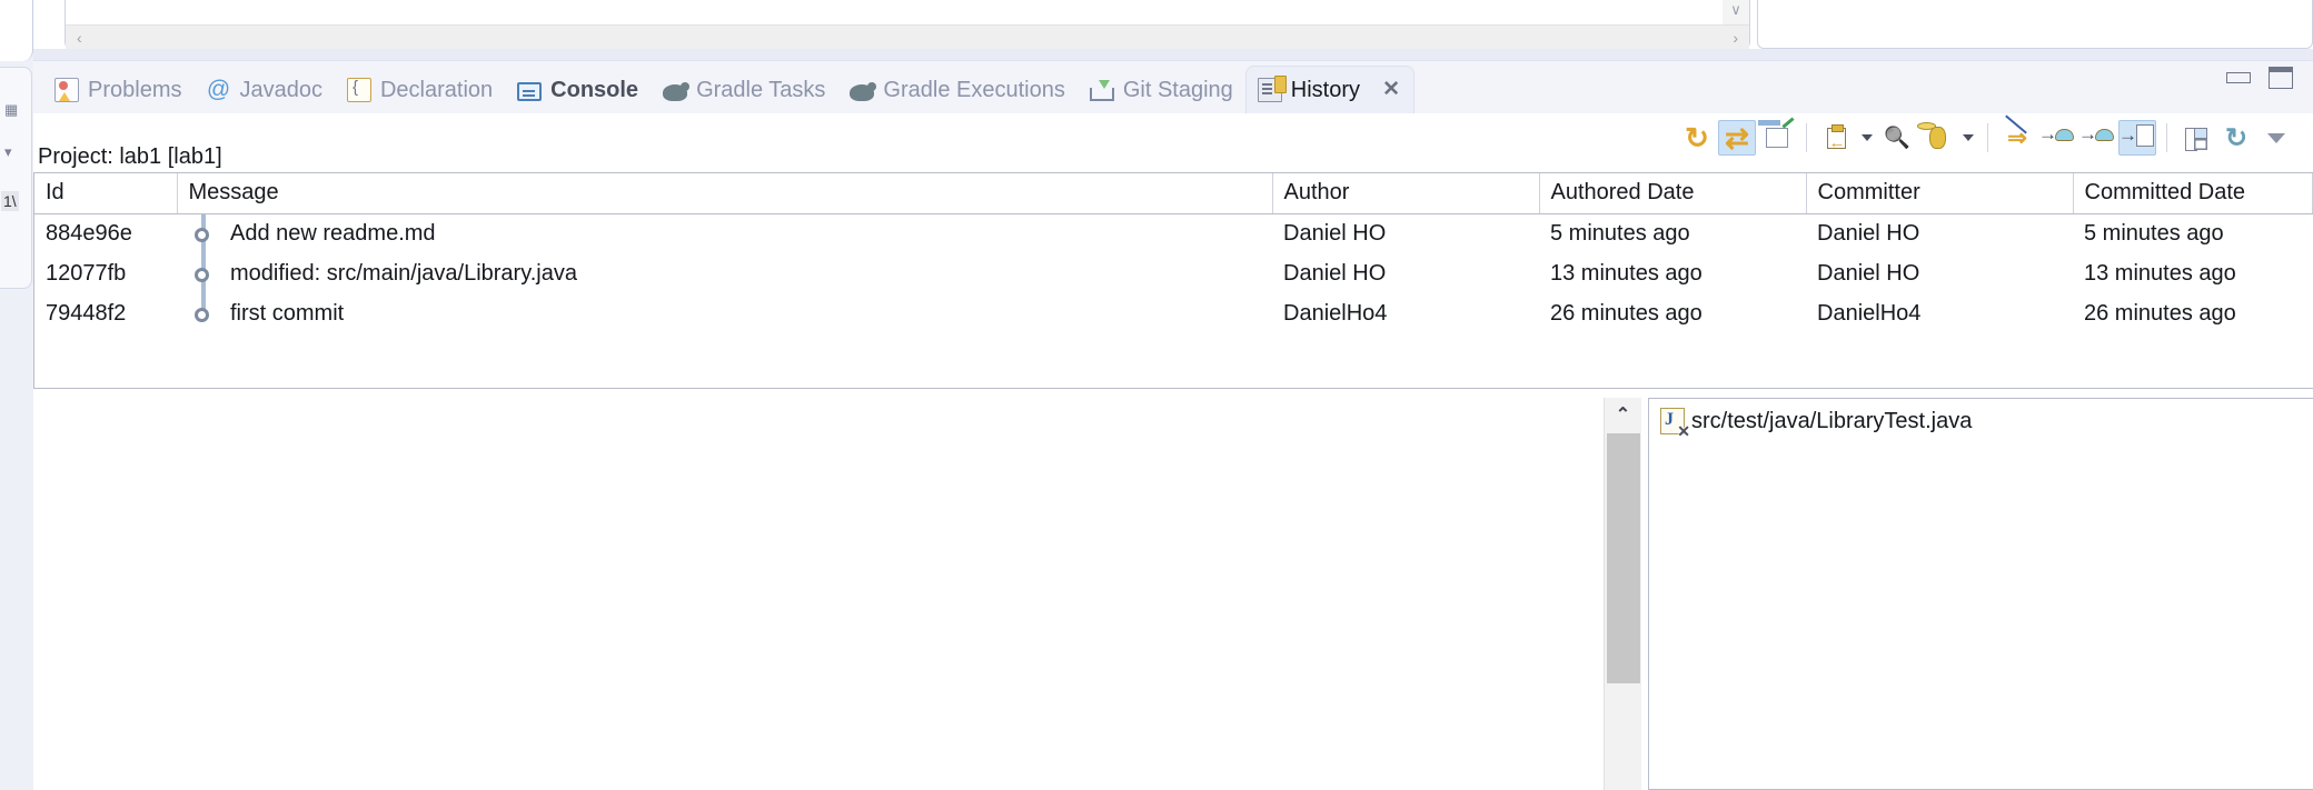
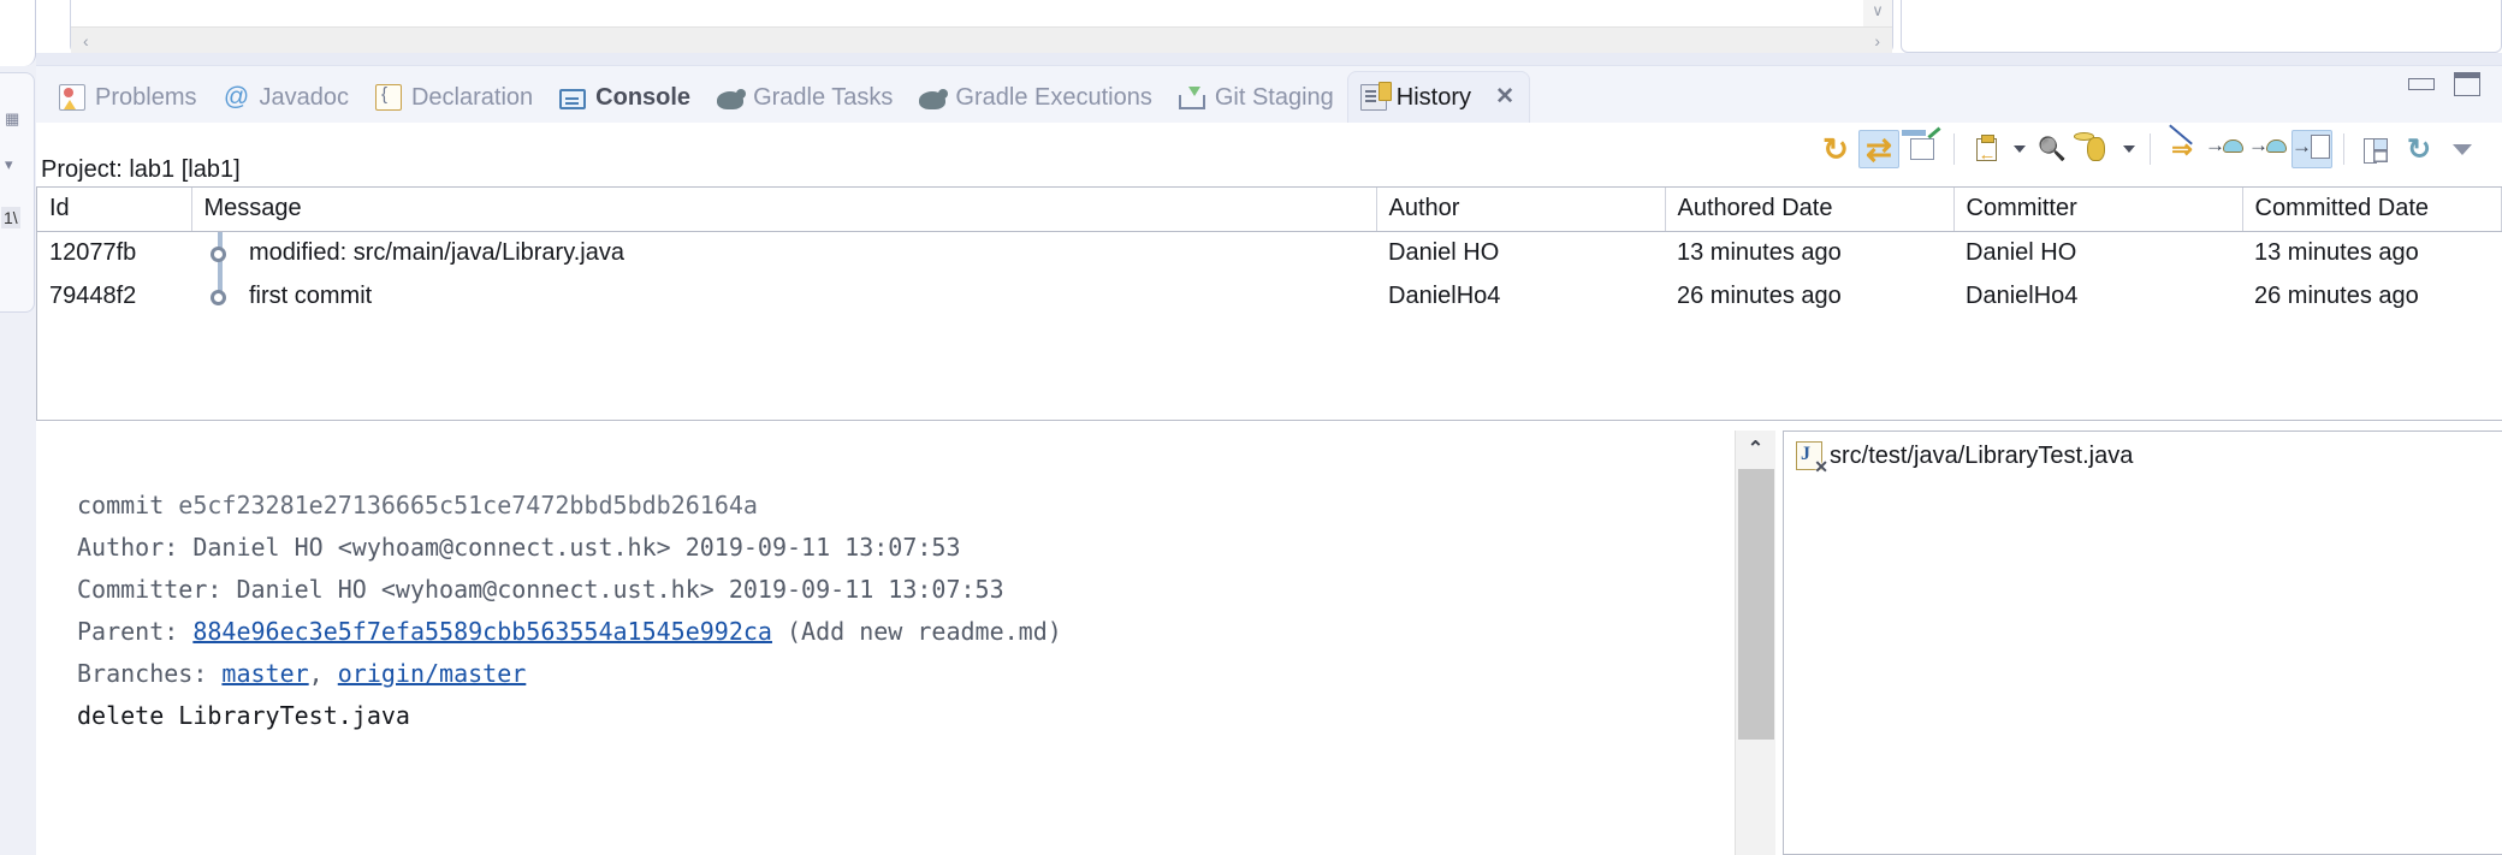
  ▦
  ▾
  1\
  ∨
  ‹
  ›
  Problems
  @
  Javadoc
  Declaration
  Console
  Gradle Tasks
  Gradle Executions
  Git Staging
  History
  ✕
  Project: lab1 [lab1]
  Id	Message	Author	Authored Date	Committer	Committed Date
- 884e96e	Add new readme.md	Daniel HO	5 minutes ago	Daniel HO	5 minutes ago
  12077fb	modified: src/main/java/Library.java	Daniel HO	13 minutes ago	Daniel HO	13 minutes ago
  79448f2	first commit	DanielHo4	26 minutes ago	DanielHo4	26 minutes ago
+ commit e5cf23281e27136665c51ce7472bbd5bdb26164a Author: Daniel HO <wyhoam@connect.ust.hk> 2019-09-11 13:07:53 Committer: Daniel HO <wyhoam@connect.ust.hk> 2019-09-11 13:07:53 Parent: 884e96ec3e5f7efa5589cbb563554a1545e992ca (Add new readme.md) Branches: master, origin/master delete LibraryTest.java
  ⌃
  src/test/java/LibraryTest.java
